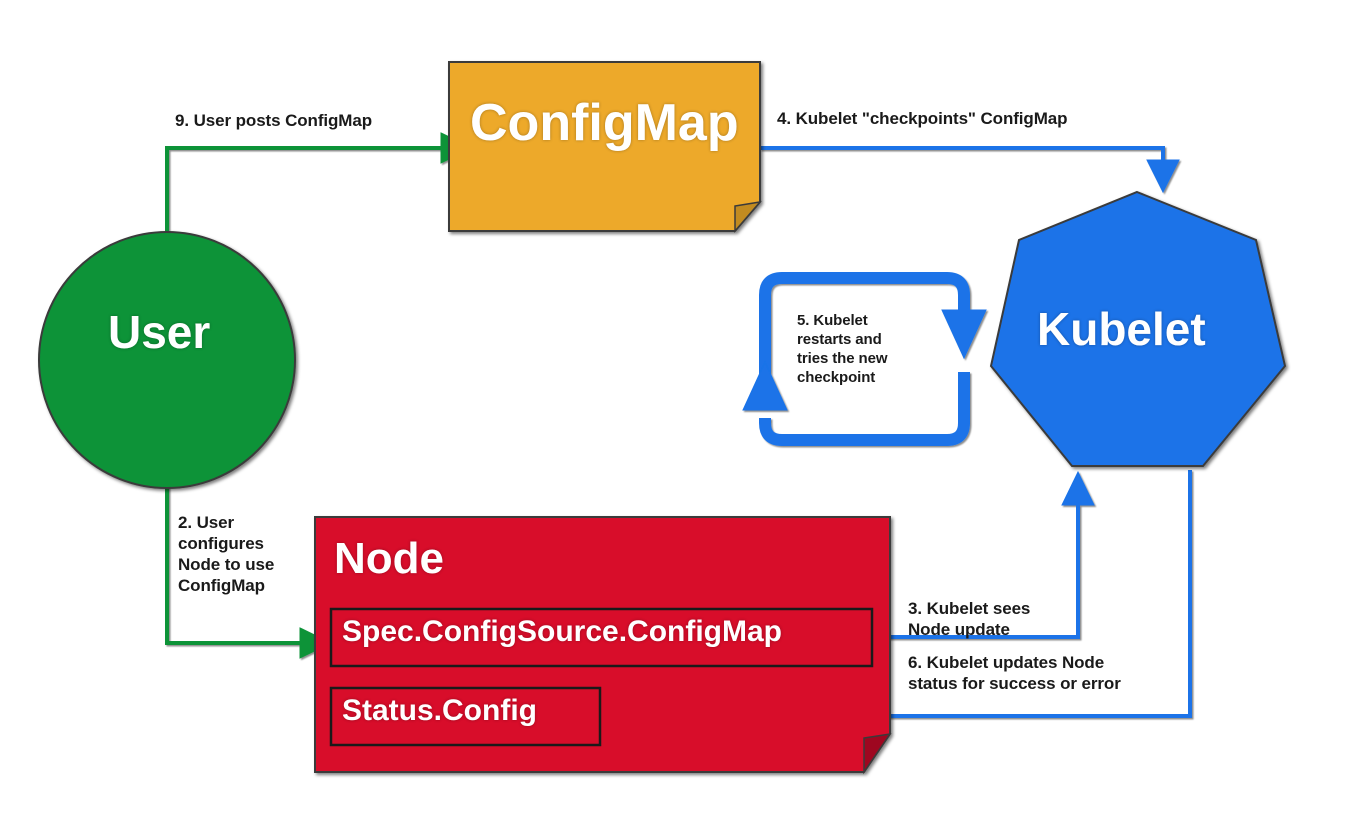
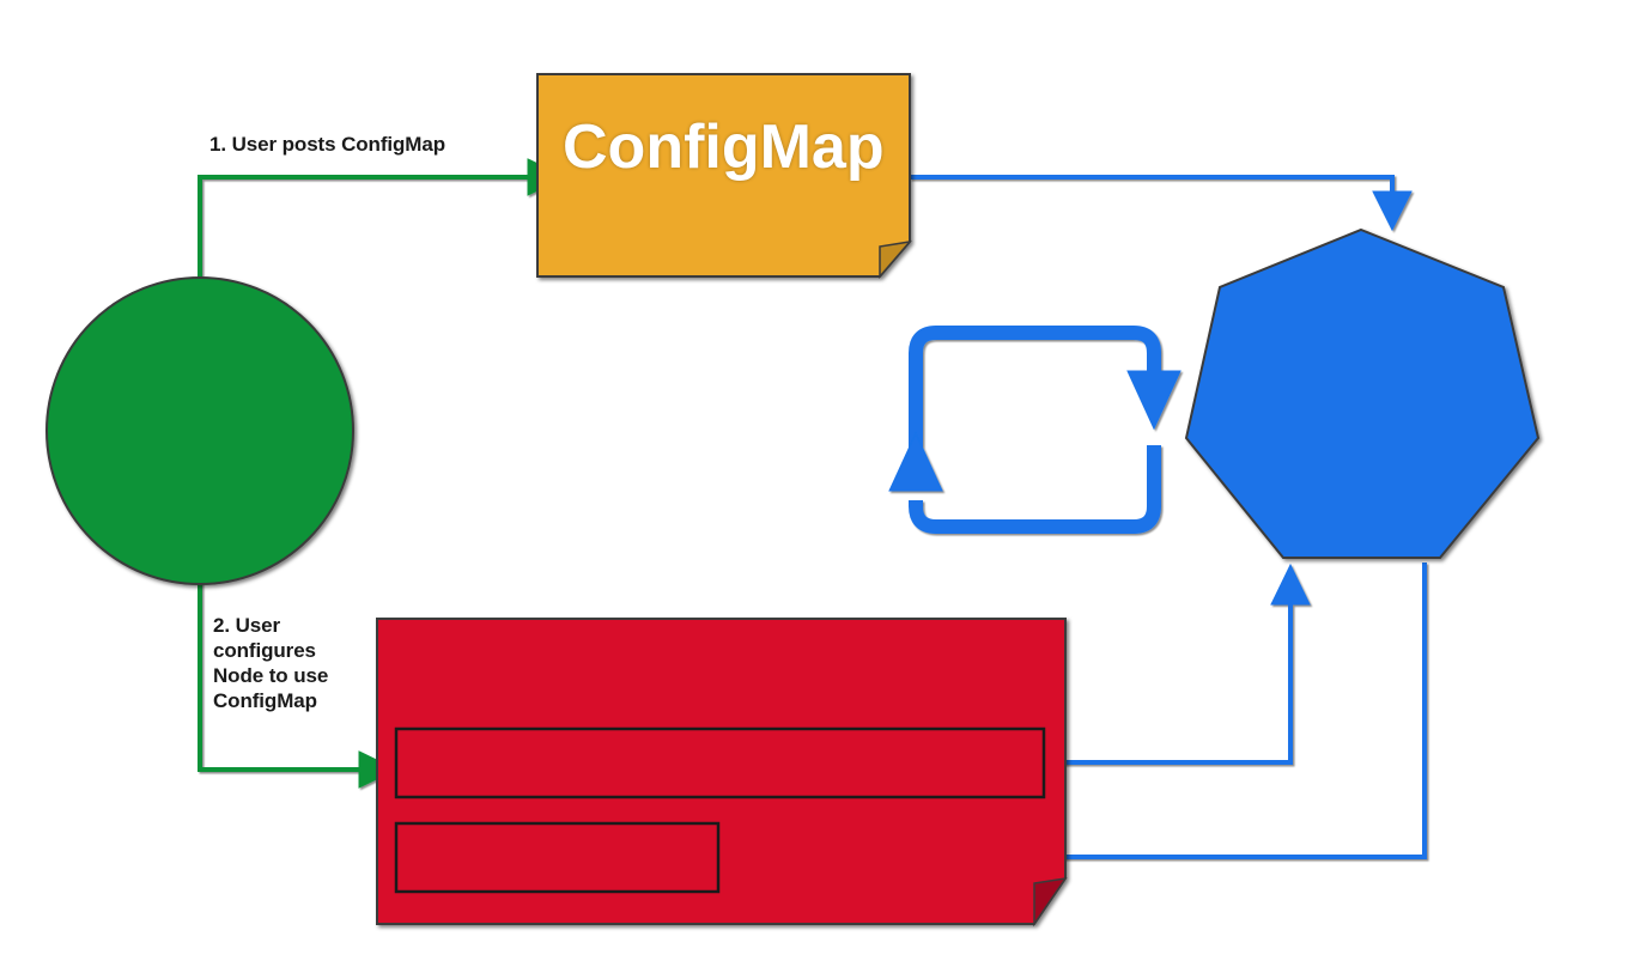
- User
  ConfigMap
- Kubelet
- Node
- Spec.ConfigSource.ConfigMap
- Status.Config
- 9. User posts ConfigMap
+ 1. User posts ConfigMap
  2. User
  configures
  Node to use
  ConfigMap
- 3. Kubelet sees
- Node update
- 4. Kubelet "checkpoints" ConfigMap
- 5. Kubelet
- restarts and
- tries the new
- checkpoint
- 6. Kubelet updates Node
- status for success or error
